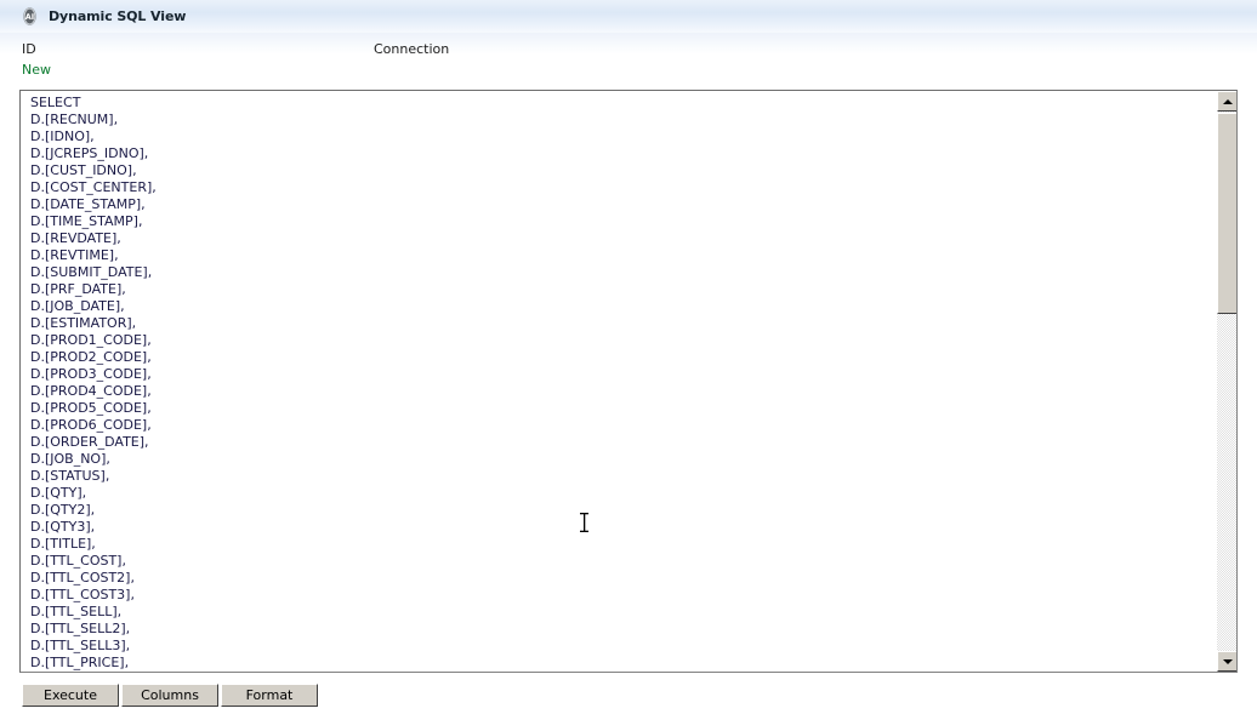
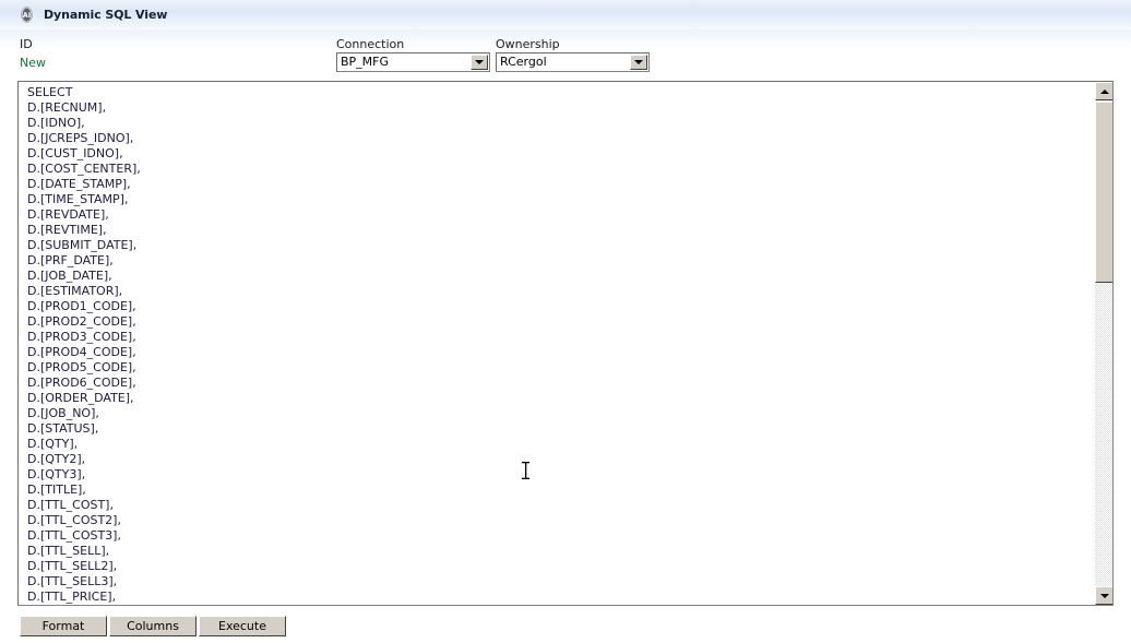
  AI
  Dynamic SQL View
  ID
  New
  Connection
+ BP_MFG
+ Ownership
+ RCergol
  SELECT
  D.[RECNUM],
  D.[IDNO],
  D.[JCREPS_IDNO],
  D.[CUST_IDNO],
  D.[COST_CENTER],
  D.[DATE_STAMP],
  D.[TIME_STAMP],
  D.[REVDATE],
  D.[REVTIME],
  D.[SUBMIT_DATE],
  D.[PRF_DATE],
  D.[JOB_DATE],
  D.[ESTIMATOR],
  D.[PROD1_CODE],
  D.[PROD2_CODE],
  D.[PROD3_CODE],
  D.[PROD4_CODE],
  D.[PROD5_CODE],
  D.[PROD6_CODE],
  D.[ORDER_DATE],
  D.[JOB_NO],
  D.[STATUS],
  D.[QTY],
  D.[QTY2],
  D.[QTY3],
  D.[TITLE],
  D.[TTL_COST],
  D.[TTL_COST2],
  D.[TTL_COST3],
  D.[TTL_SELL],
  D.[TTL_SELL2],
  D.[TTL_SELL3],
  D.[TTL_PRICE],
- Execute
+ Format
  Columns
- Format
+ Execute
